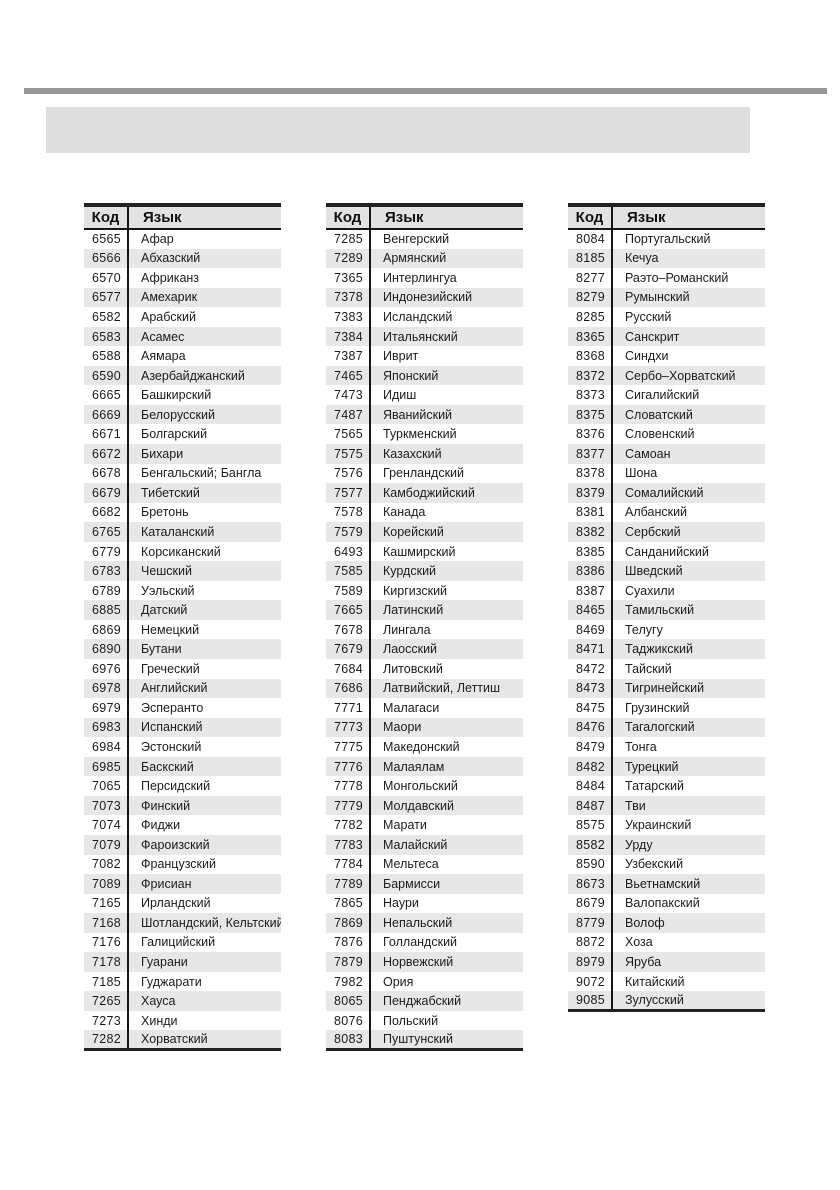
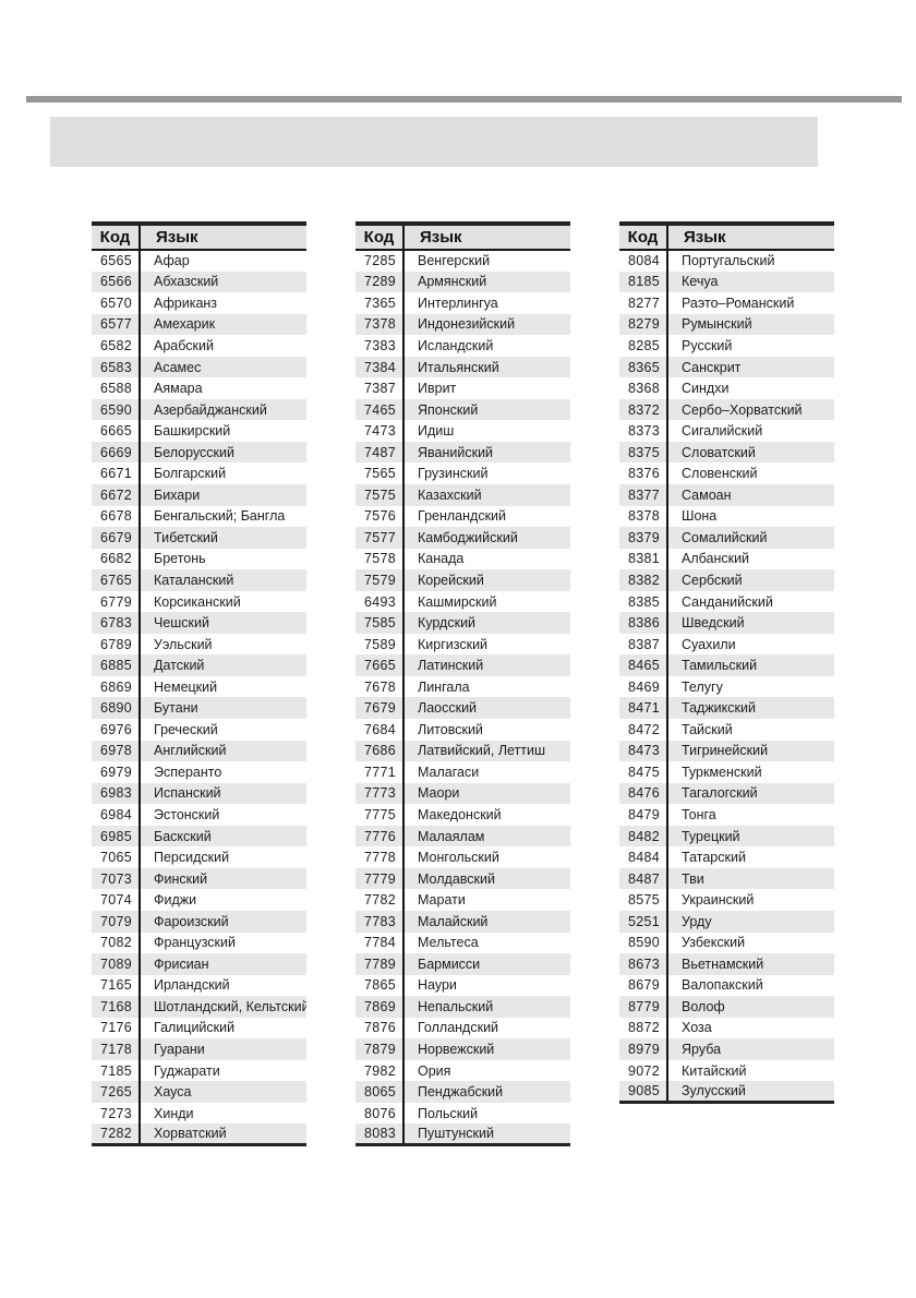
  Код	Язык
  6565	Афар
  6566	Абхазский
  6570	Африканз
  6577	Амехарик
  6582	Арабский
  6583	Асамес
  6588	Аямара
  6590	Азербайджанский
  6665	Башкирский
  6669	Белорусский
  6671	Болгарский
  6672	Бихари
  6678	Бенгальский; Бангла
  6679	Тибетский
  6682	Бретонь
  6765	Каталанский
  6779	Корсиканский
  6783	Чешский
  6789	Уэльский
  6885	Датский
  6869	Немецкий
  6890	Бутани
  6976	Греческий
  6978	Английский
  6979	Эсперанто
  6983	Испанский
  6984	Эстонский
  6985	Баскский
  7065	Персидский
  7073	Финский
  7074	Фиджи
  7079	Фароизский
  7082	Французский
  7089	Фрисиан
  7165	Ирландский
  7168	Шотландский, Кельтский
  7176	Галицийский
  7178	Гуарани
  7185	Гуджарати
  7265	Хауса
  7273	Хинди
  7282	Хорватский
  Код	Язык
  7285	Венгерский
  7289	Армянский
  7365	Интерлингуа
  7378	Индонезийский
  7383	Исландский
  7384	Итальянский
  7387	Иврит
  7465	Японский
  7473	Идиш
  7487	Яванийский
- 7565	Туркменский
+ 7565	Грузинский
  7575	Казахский
  7576	Гренландский
  7577	Камбоджийский
  7578	Канада
  7579	Корейский
  6493	Кашмирский
  7585	Курдский
  7589	Киргизский
  7665	Латинский
  7678	Лингала
  7679	Лаосский
  7684	Литовский
  7686	Латвийский, Леттиш
  7771	Малагаси
  7773	Маори
  7775	Македонский
  7776	Малаялам
  7778	Монгольский
  7779	Молдавский
  7782	Марати
  7783	Малайский
  7784	Мельтеса
  7789	Бармисси
  7865	Наури
  7869	Непальский
  7876	Голландский
  7879	Норвежский
  7982	Ория
  8065	Пенджабский
  8076	Польский
  8083	Пуштунский
  Код	Язык
  8084	Португальский
  8185	Кечуа
  8277	Раэто–Романский
  8279	Румынский
  8285	Русский
  8365	Санскрит
  8368	Синдхи
  8372	Сербо–Хорватский
  8373	Сигалийский
  8375	Словатский
  8376	Словенский
  8377	Самоан
  8378	Шона
  8379	Сомалийский
  8381	Албанский
  8382	Сербский
  8385	Санданийский
  8386	Шведский
  8387	Суахили
  8465	Тамильский
  8469	Телугу
  8471	Таджикский
  8472	Тайский
  8473	Тигринейский
- 8475	Грузинский
+ 8475	Туркменский
  8476	Тагалогский
  8479	Тонга
  8482	Турецкий
  8484	Татарский
  8487	Тви
  8575	Украинский
- 8582	Урду
+ 5251	Урду
  8590	Узбекский
  8673	Вьетнамский
  8679	Валопакский
  8779	Волоф
  8872	Хоза
  8979	Яруба
  9072	Китайский
  9085	Зулусский
